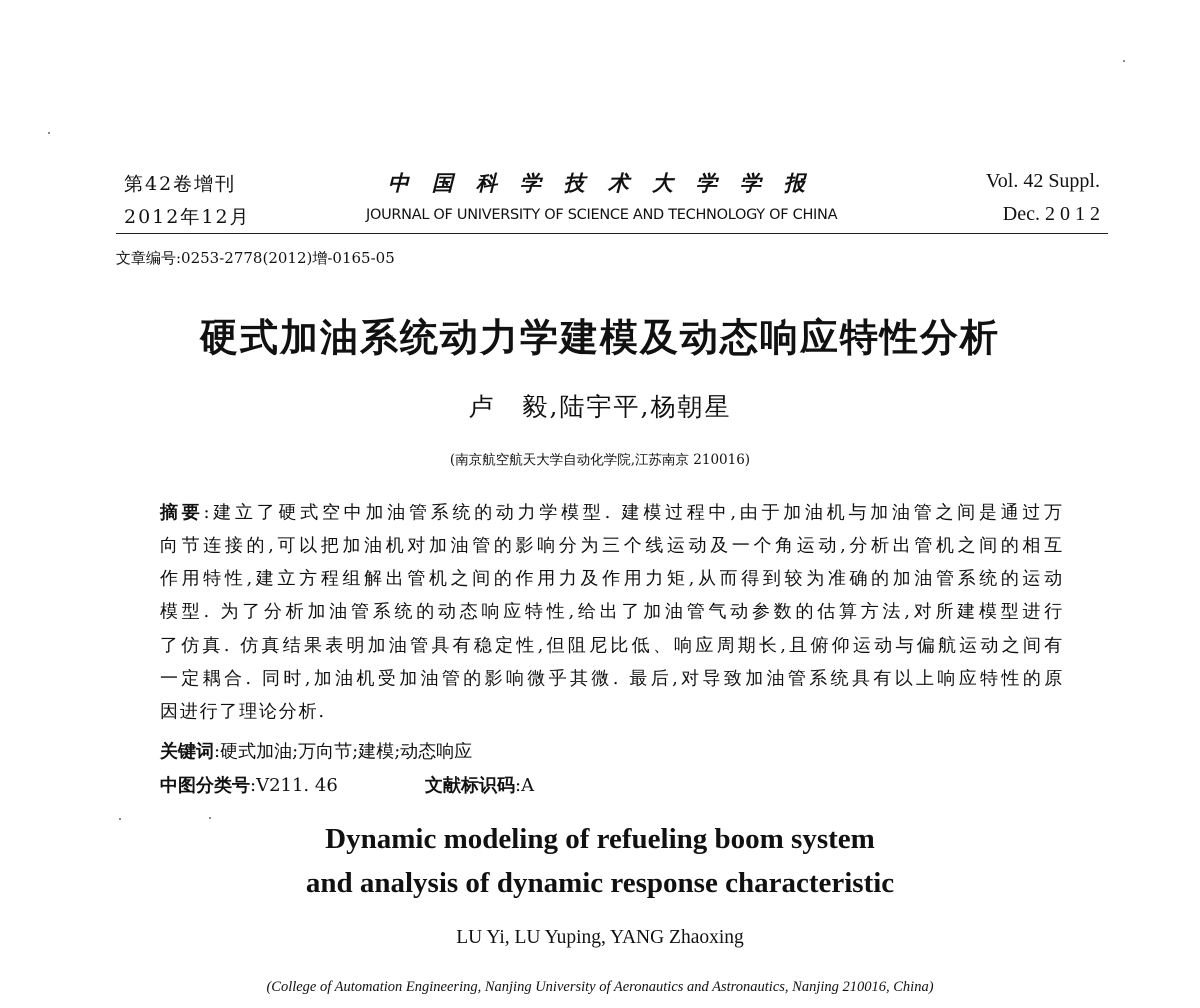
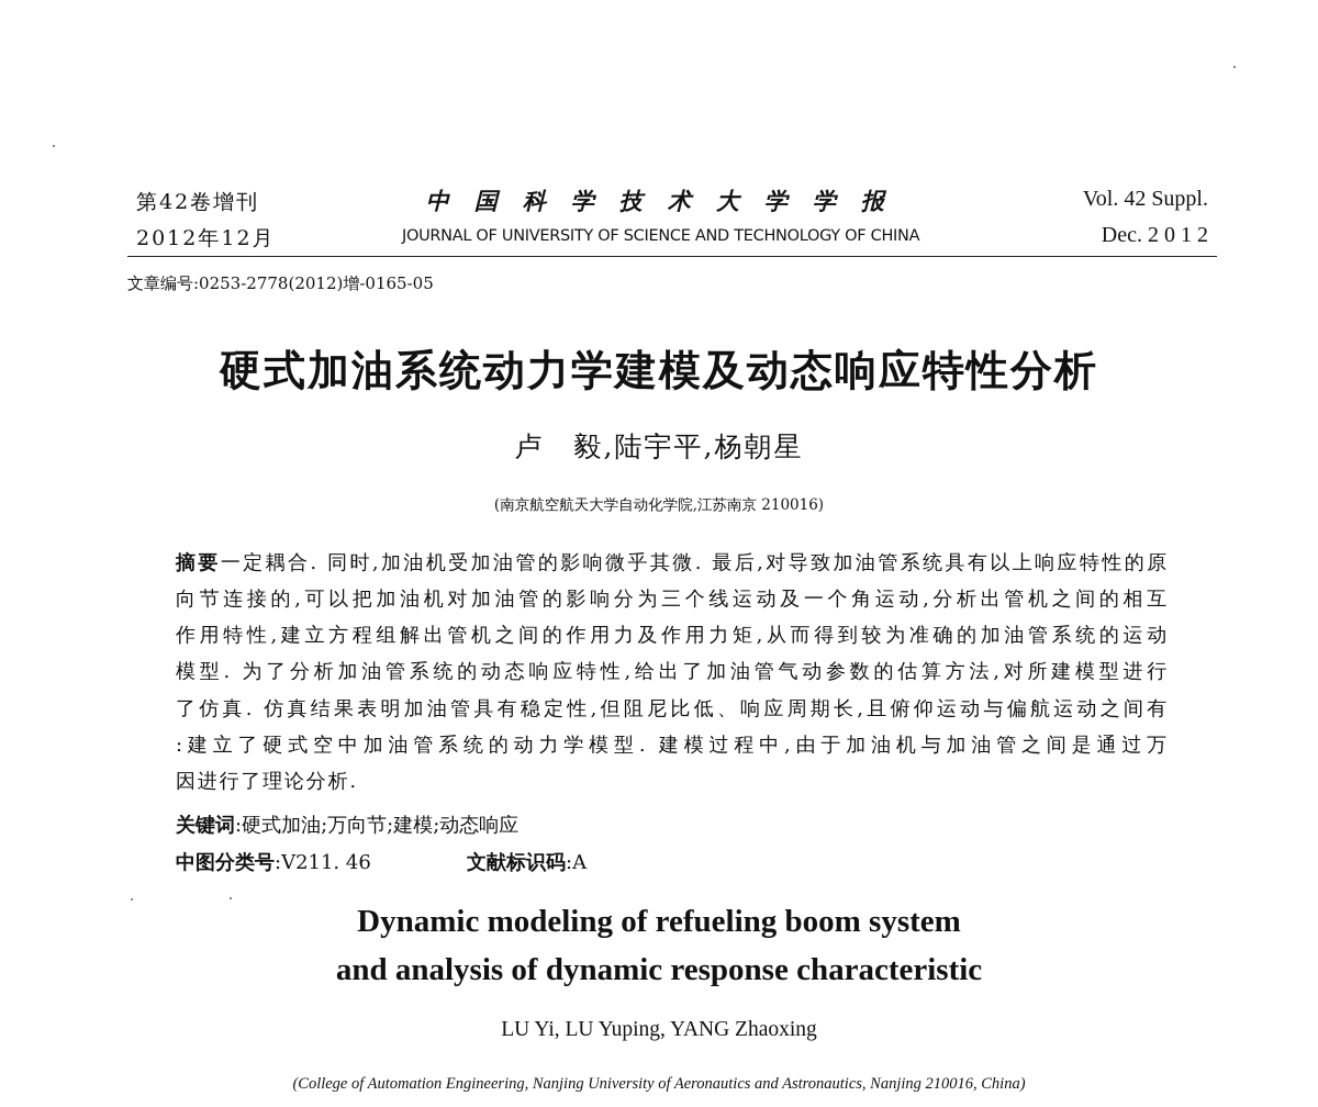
  第42卷增刊
  2012年12月
  中国科学技术大学学报
  JOURNAL OF UNIVERSITY OF SCIENCE AND TECHNOLOGY OF CHINA
  Vol. 42 Suppl.
  Dec. 2 0 1 2
  文章编号:0253-2778(2012)增-0165-05
  硬式加油系统动力学建模及动态响应特性分析
  卢 毅,陆宇平,杨朝星
  (南京航空航天大学自动化学院,江苏南京 210016)
- 摘要:建立了硬式空中加油管系统的动力学模型. 建模过程中,由于加油机与加油管之间是通过万
+ 摘要一定耦合. 同时,加油机受加油管的影响微乎其微. 最后,对导致加油管系统具有以上响应特性的原
  向节连接的,可以把加油机对加油管的影响分为三个线运动及一个角运动,分析出管机之间的相互
  作用特性,建立方程组解出管机之间的作用力及作用力矩,从而得到较为准确的加油管系统的运动
  模型. 为了分析加油管系统的动态响应特性,给出了加油管气动参数的估算方法,对所建模型进行
  了仿真. 仿真结果表明加油管具有稳定性,但阻尼比低、响应周期长,且俯仰运动与偏航运动之间有
- 一定耦合. 同时,加油机受加油管的影响微乎其微. 最后,对导致加油管系统具有以上响应特性的原
+ :建立了硬式空中加油管系统的动力学模型. 建模过程中,由于加油机与加油管之间是通过万
  因进行了理论分析.
  关键词:硬式加油;万向节;建模;动态响应
  中图分类号:V211. 46
  文献标识码:A
  Dynamic modeling of refueling boom system
  and analysis of dynamic response characteristic
  LU Yi, LU Yuping, YANG Zhaoxing
  (College of Automation Engineering, Nanjing University of Aeronautics and Astronautics, Nanjing 210016, China)
